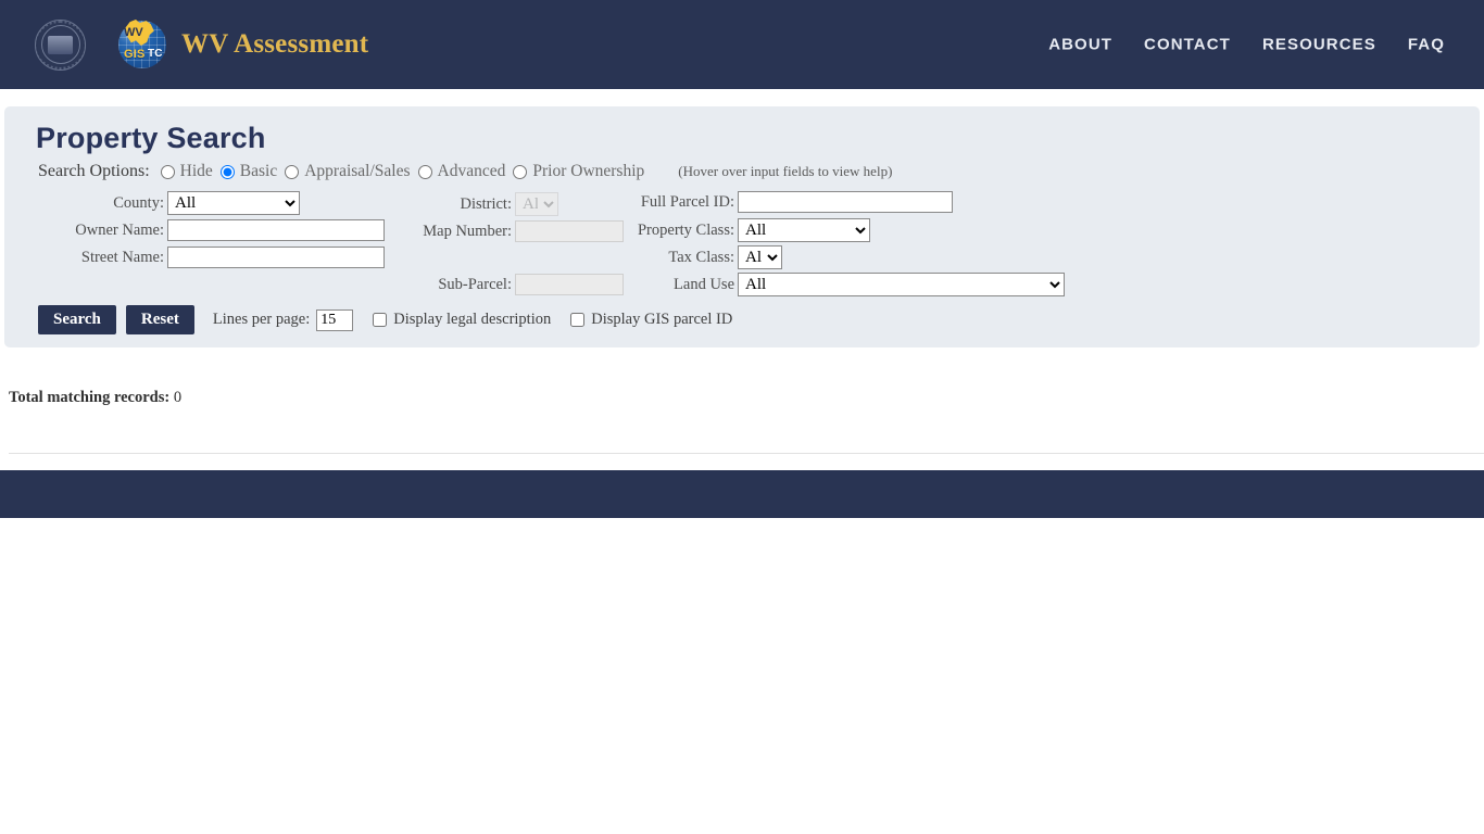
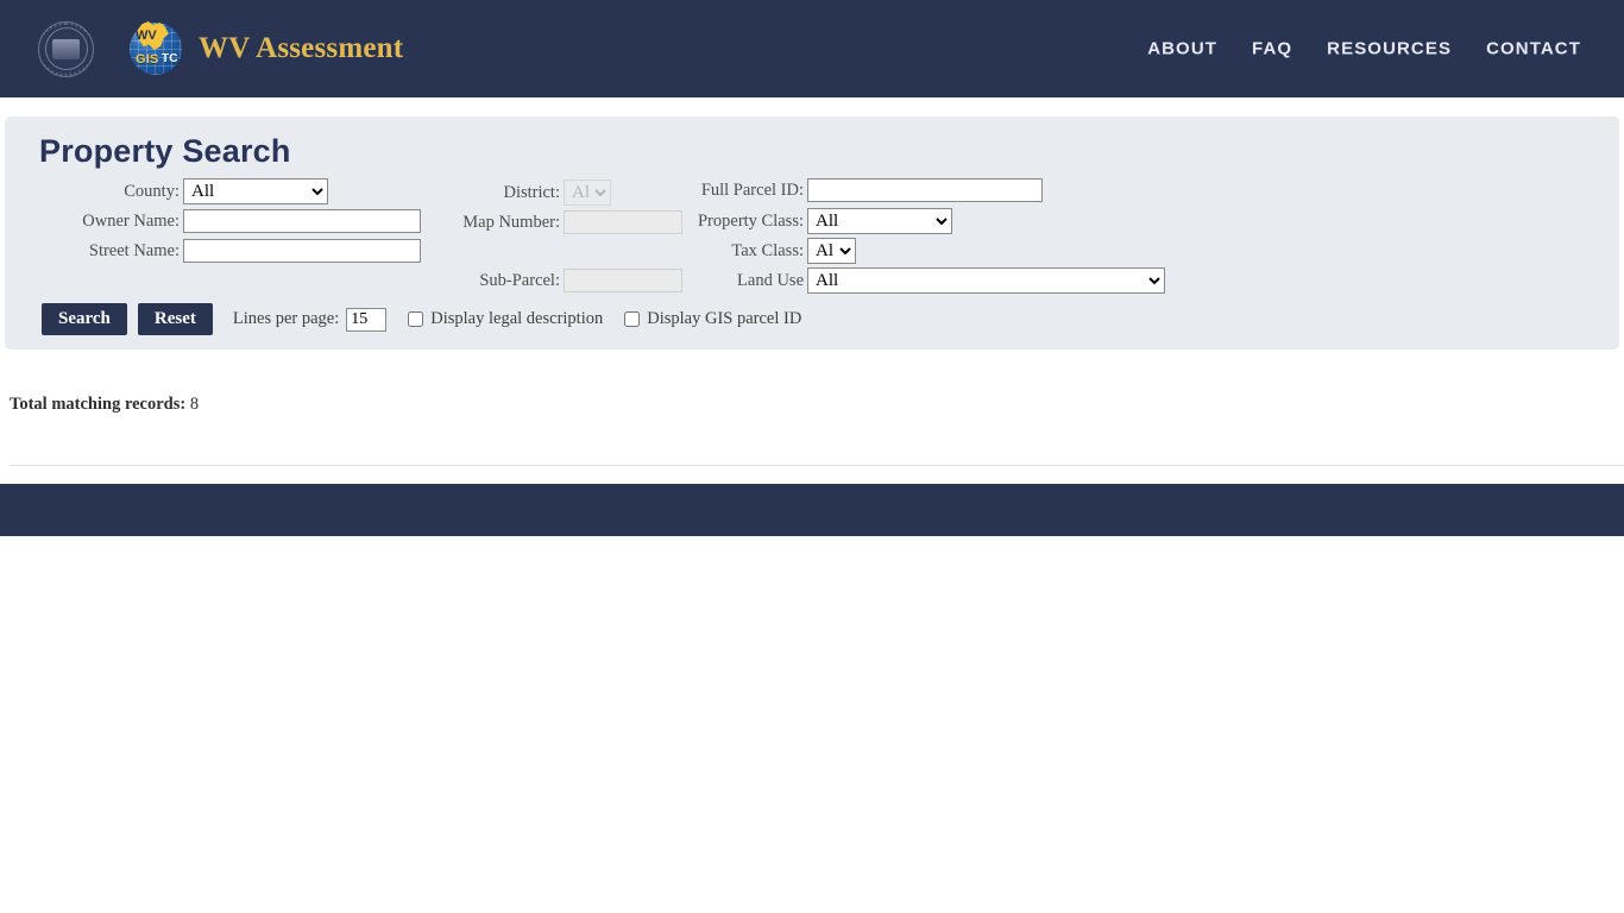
  WV
  GIS
  TC
  WV Assessment
  ABOUT
- CONTACT
+ FAQ
  RESOURCES
- FAQ
+ CONTACT
  Property Search
- Search Options:
- Hide
- Basic
- Appraisal/Sales
- Advanced
- Prior Ownership
- (Hover over input fields to view help)
  County:
  All
  Owner Name:
  Street Name:
  District:
  Map Number:
  Sub-Parcel:
  Full Parcel ID:
  Property Class:
  All
  Tax Class:
  Land Use
  All
  Search
  Reset
  Lines per page:
  15
  Display legal description
  Display GIS parcel ID
- Total matching records: 0
+ Total matching records: 8
